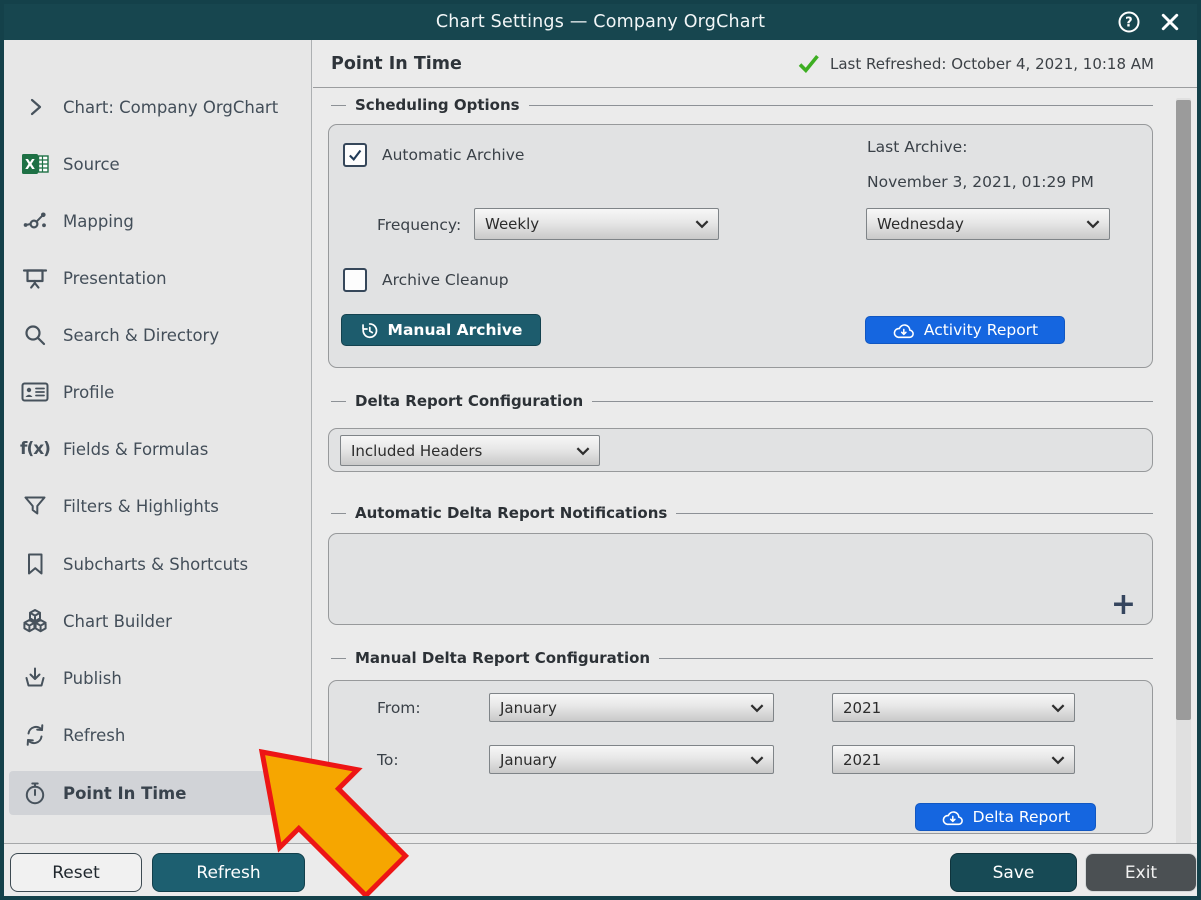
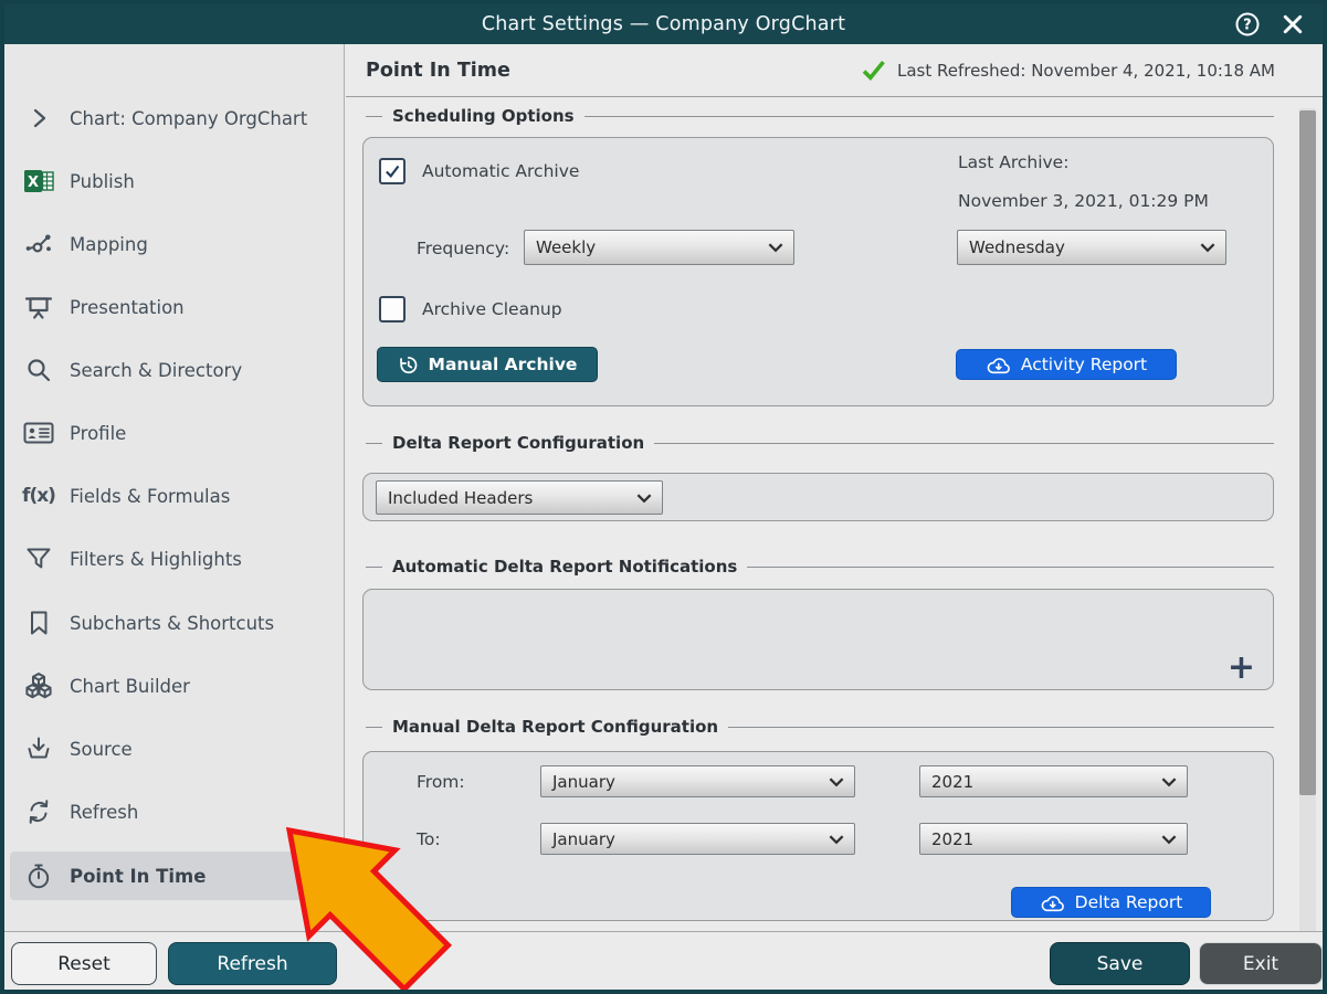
  Chart Settings — Company OrgChart
  ?
  Chart: Company OrgChart
  X
- Source
+ Publish
  Mapping
  Presentation
  Search & Directory
  Profile
  f(x)
  Fields & Formulas
  Filters & Highlights
  Subcharts & Shortcuts
  Chart Builder
- Publish
+ Source
  Refresh
  Point In Time
  Point In Time
- Last Refreshed: October 4, 2021, 10:18 AM
+ Last Refreshed: November 4, 2021, 10:18 AM
  Scheduling Options
  Automatic Archive
  Last Archive:
  November 3, 2021, 01:29 PM
  Frequency:
  Weekly
  Wednesday
  Archive Cleanup
  Manual Archive
  Activity Report
  Delta Report Configuration
  Included Headers
  Automatic Delta Report Notifications
  +
  Manual Delta Report Configuration
  From:
  January
  2021
  To:
  January
  2021
  Delta Report
  Reset
  Refresh
  Save
  Exit
